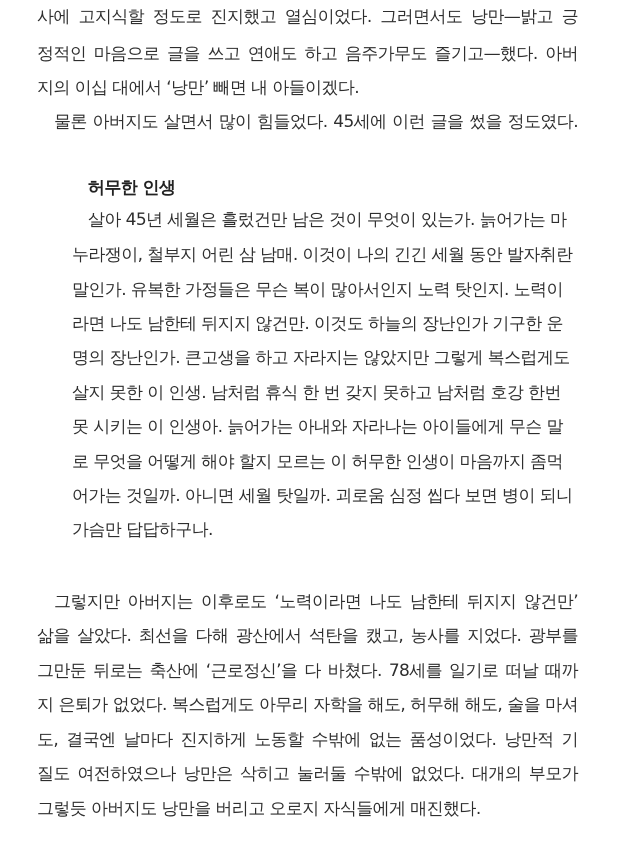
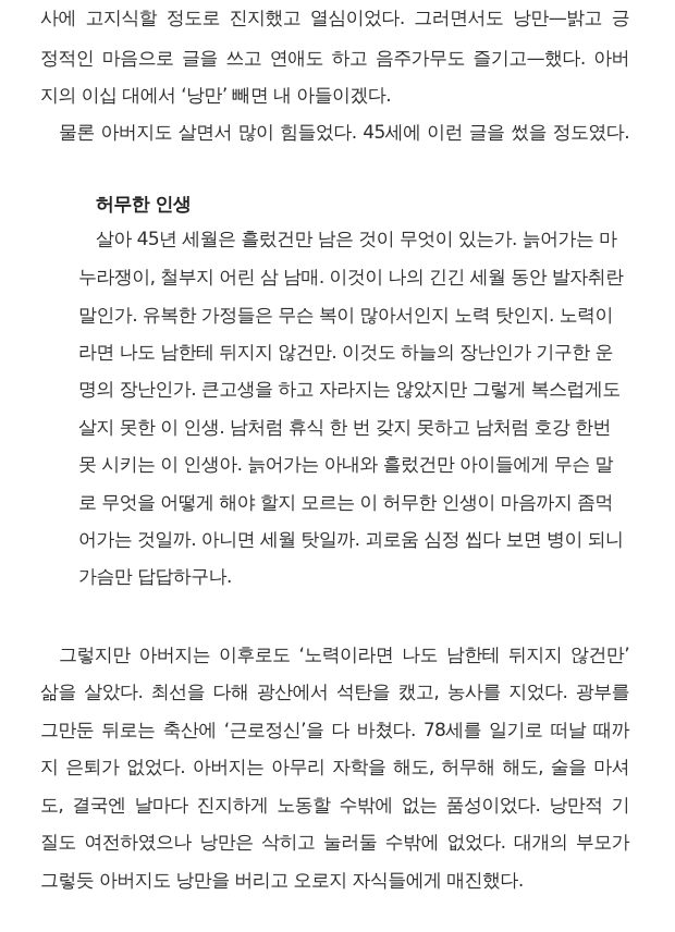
  사에 고지식할 정도로 진지했고 열심이었다. 그러면서도 낭만—밝고 긍
  정적인 마음으로 글을 쓰고 연애도 하고 음주가무도 즐기고—했다. 아버
  지의 이십 대에서 ‘낭만’ 빼면 내 아들이겠다.
  물론 아버지도 살면서 많이 힘들었다. 45세에 이런 글을 썼을 정도였다.
  허무한 인생
  살아 45년 세월은 흘렀건만 남은 것이 무엇이 있는가. 늙어가는 마
  누라쟁이, 철부지 어린 삼 남매. 이것이 나의 긴긴 세월 동안 발자취란
  말인가. 유복한 가정들은 무슨 복이 많아서인지 노력 탓인지. 노력이
  라면 나도 남한테 뒤지지 않건만. 이것도 하늘의 장난인가 기구한 운
  명의 장난인가. 큰고생을 하고 자라지는 않았지만 그렇게 복스럽게도
  살지 못한 이 인생. 남처럼 휴식 한 번 갖지 못하고 남처럼 호강 한번
- 못 시키는 이 인생아. 늙어가는 아내와 자라나는 아이들에게 무슨 말
+ 못 시키는 이 인생아. 늙어가는 아내와 흘렀건만 아이들에게 무슨 말
  로 무엇을 어떻게 해야 할지 모르는 이 허무한 인생이 마음까지 좀먹
  어가는 것일까. 아니면 세월 탓일까. 괴로움 심정 씹다 보면 병이 되니
  가슴만 답답하구나.
  그렇지만 아버지는 이후로도 ‘노력이라면 나도 남한테 뒤지지 않건만’
  삶을 살았다. 최선을 다해 광산에서 석탄을 캤고, 농사를 지었다. 광부를
  그만둔 뒤로는 축산에 ‘근로정신’을 다 바쳤다. 78세를 일기로 떠날 때까
- 지 은퇴가 없었다. 복스럽게도 아무리 자학을 해도, 허무해 해도, 술을 마셔
+ 지 은퇴가 없었다. 아버지는 아무리 자학을 해도, 허무해 해도, 술을 마셔
  도, 결국엔 날마다 진지하게 노동할 수밖에 없는 품성이었다. 낭만적 기
  질도 여전하였으나 낭만은 삭히고 눌러둘 수밖에 없었다. 대개의 부모가
  그렇듯 아버지도 낭만을 버리고 오로지 자식들에게 매진했다.
